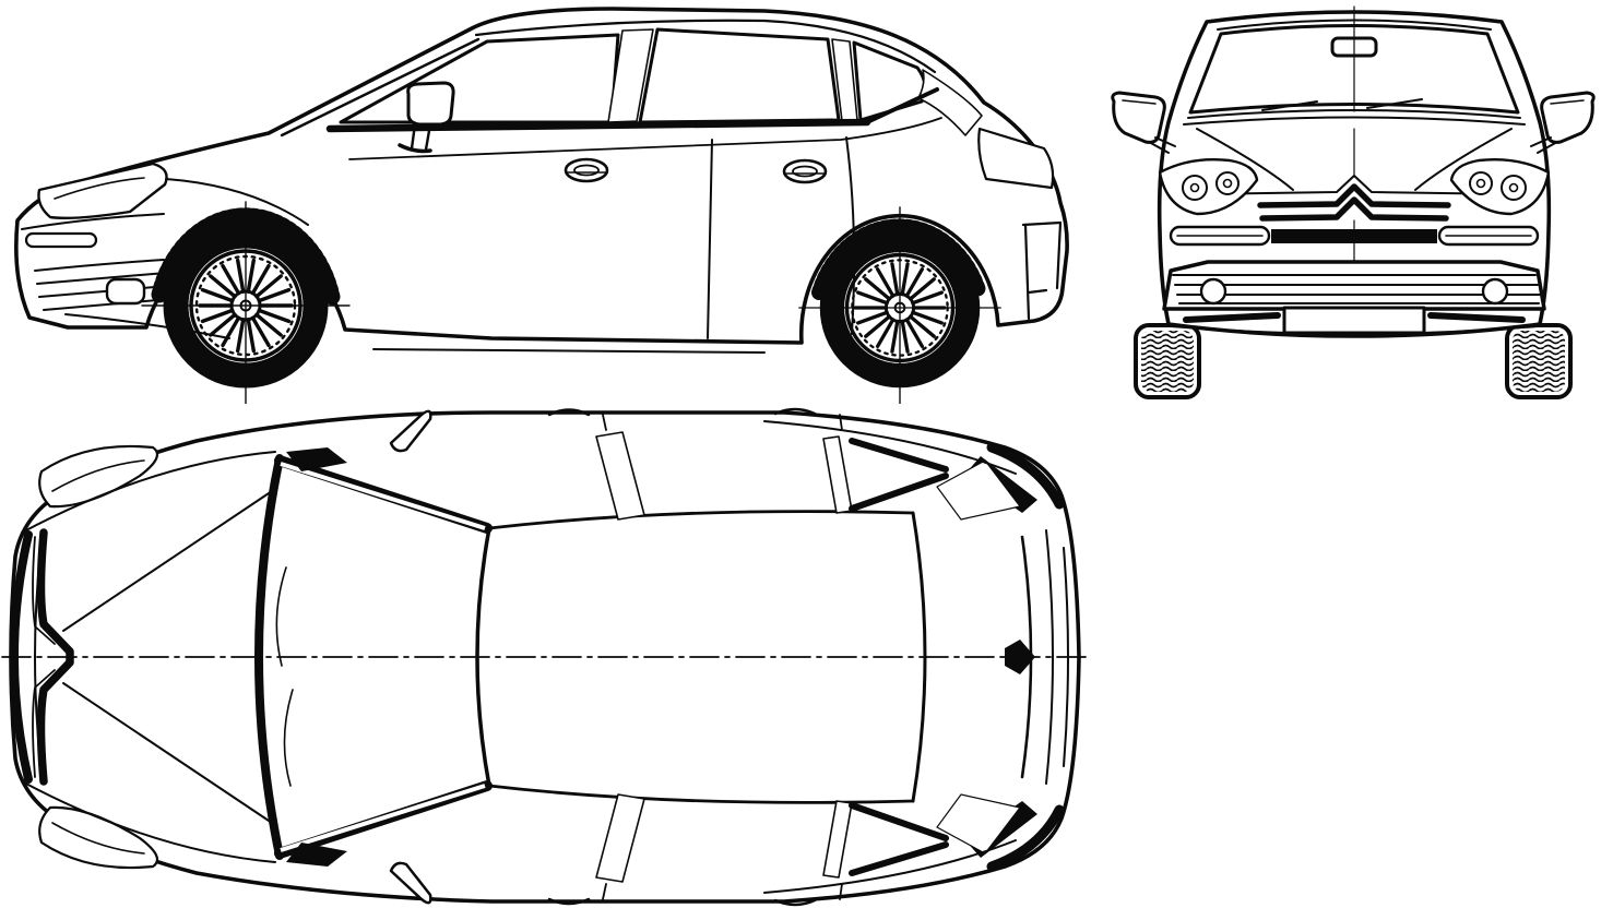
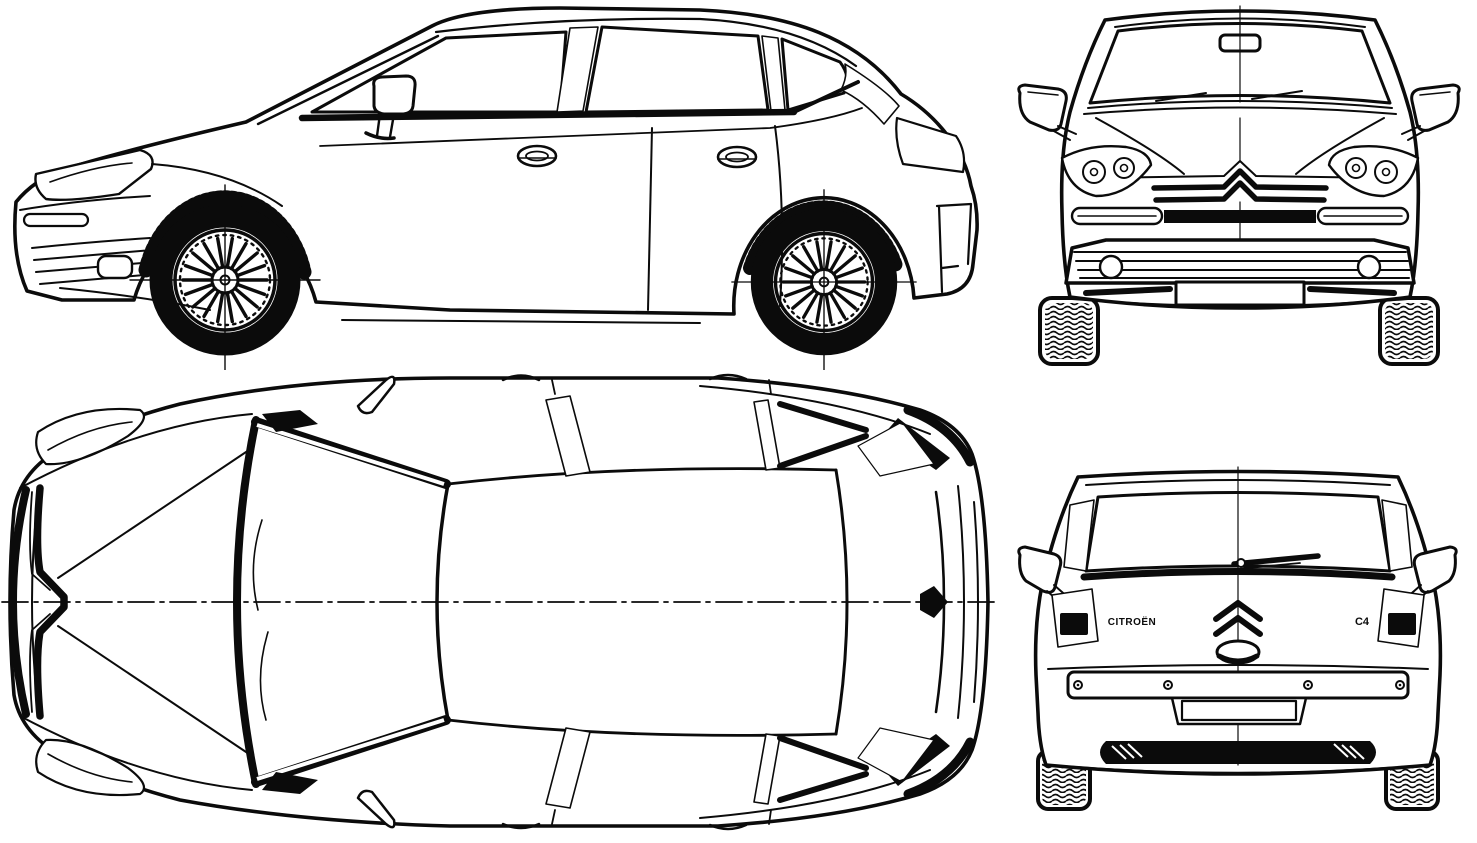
+ CITROËN
+ C4
